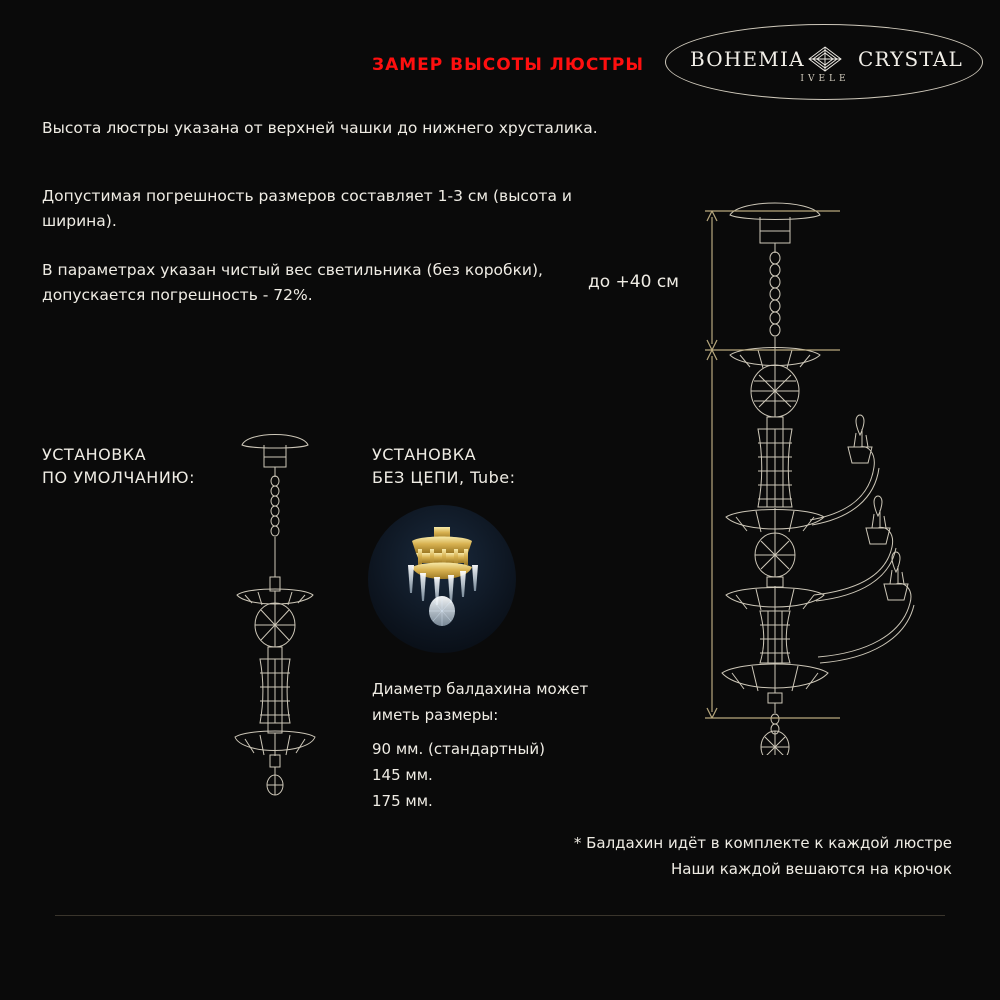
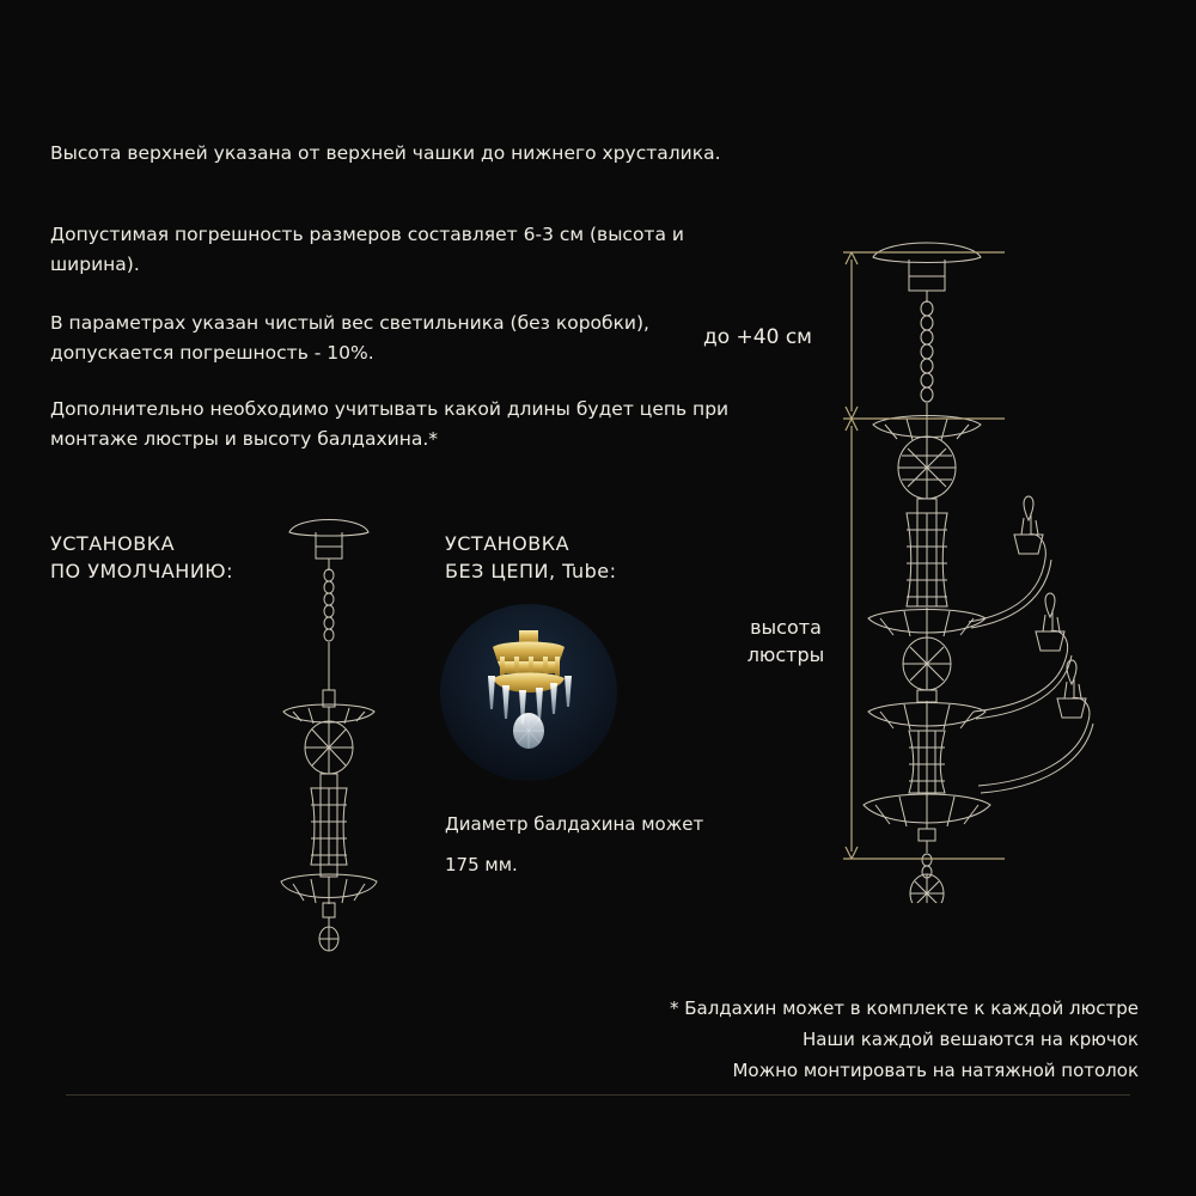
- ЗАМЕР ВЫСОТЫ ЛЮСТРЫ
- BOHEMIA
- CRYSTAL
- IVELE
- Высота люстры указана от верхней чашки до нижнего хрусталика.
+ Высота верхней указана от верхней чашки до нижнего хрусталика.
- Допустимая погрешность размеров составляет 1-3 см (высота и ширина).
+ Допустимая погрешность размеров составляет 6-3 см (высота и ширина).
- В параметрах указан чистый вес светильника (без коробки), допускается погрешность - 72%.
+ В параметрах указан чистый вес светильника (без коробки), допускается погрешность - 10%.
+ Дополнительно необходимо учитывать какой длины будет цепь при монтаже люстры и высоту балдахина.*
  УСТАНОВКА
  ПО УМОЛЧАНИЮ:
  УСТАНОВКА
  БЕЗ ЦЕПИ, Tube:
  Диаметр балдахина может
- иметь размеры:
- 90 мм. (стандартный)
- 145 мм.
  175 мм.
  до +40 см
+ высота
+ люстры
- * Балдахин идёт в комплекте к каждой люстре
+ * Балдахин может в комплекте к каждой люстре
  Наши каждой вешаются на крючок
+ Можно монтировать на натяжной потолок
